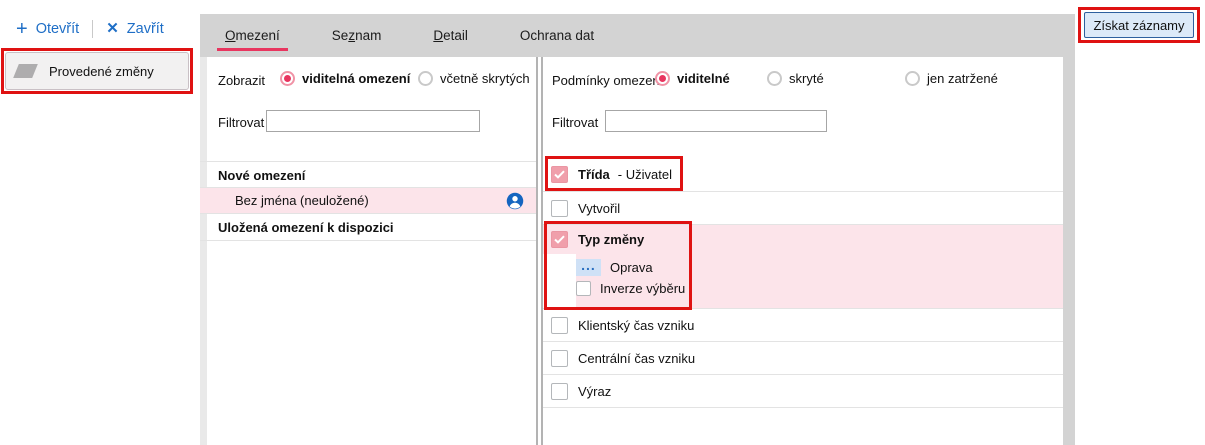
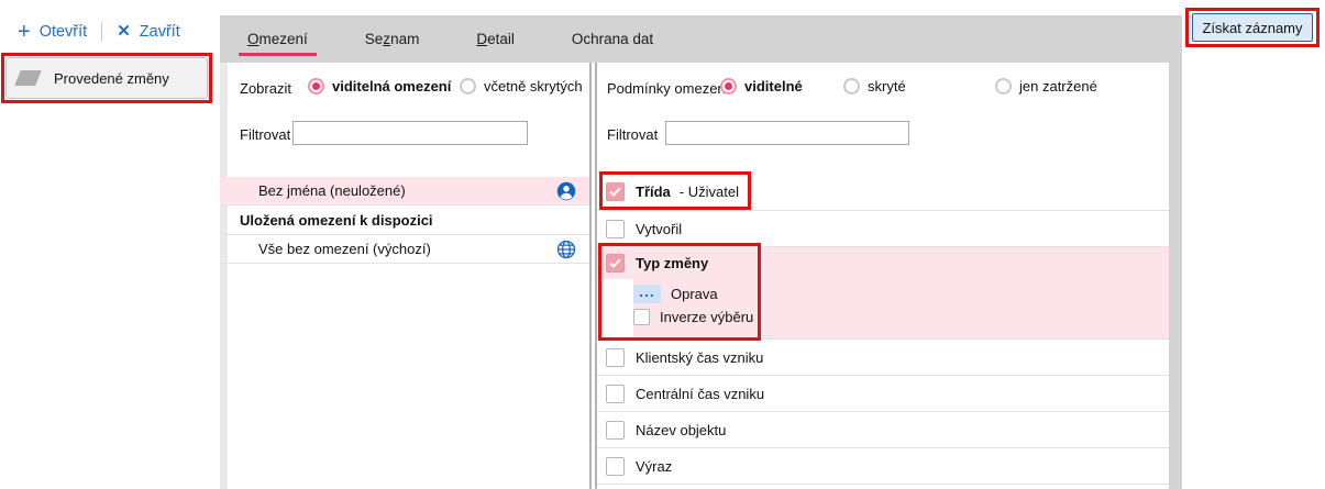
  +
  Otevřít
  ✕
  Zavřít
  Provedené změny
  Omezení
  Seznam
  Detail
  Ochrana dat
  Zobrazit
  viditelná omezení
  včetně skrytých
  Filtrovat
- Nové omezení
  Bez jména (neuložené)
  Uložená omezení k dispozici
+ Vše bez omezení (výchozí)
  Podmínky omeze
  viditelné
  skryté
  jen zatržené
  Filtrovat
  Třída
  - Uživatel
  Vytvořil
  Typ změny
  ...
  Oprava
  Inverze výběru
  Klientský čas vzniku
  Centrální čas vzniku
+ Název objektu
  Výraz
  Získat záznamy
